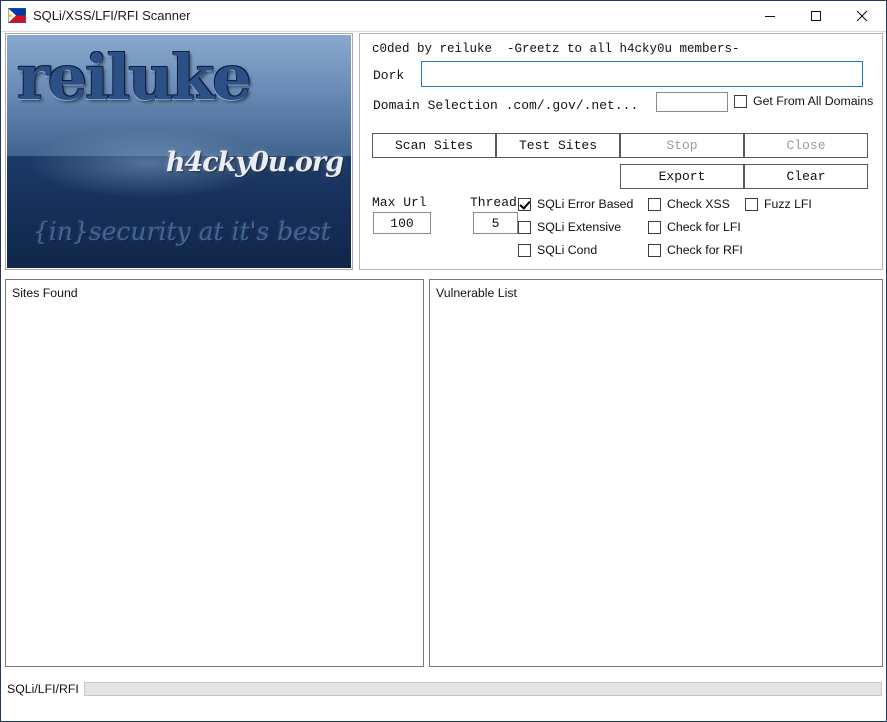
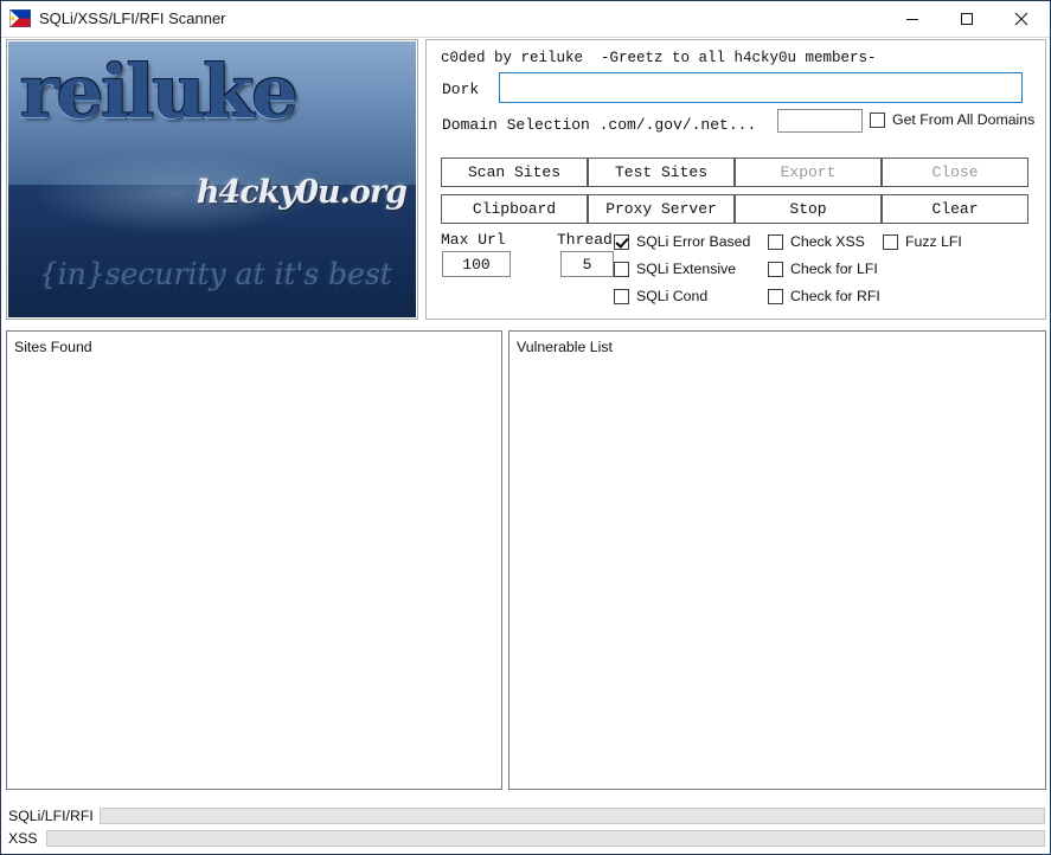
  SQLi/XSS/LFI/RFI Scanner
  reiluke
  h4cky0u.org
  {in}security at it's best
  c0ded by reiluke -Greetz to all h4cky0u members-
  Dork
  Domain Selection .com/.gov/.net...
  Get From All Domains
  Scan Sites
  Test Sites
- Stop
+ Export
  Close
+ Clipboard
+ Proxy Server
- Export
+ Stop
  Clear
  Max Url
  Thread
  100
  5
  SQLi Error Based
  SQLi Extensive
  SQLi Cond
  Check XSS
  Check for LFI
  Check for RFI
  Fuzz LFI
  Sites Found
  Vulnerable List
  SQLi/LFI/RFI
+ XSS
